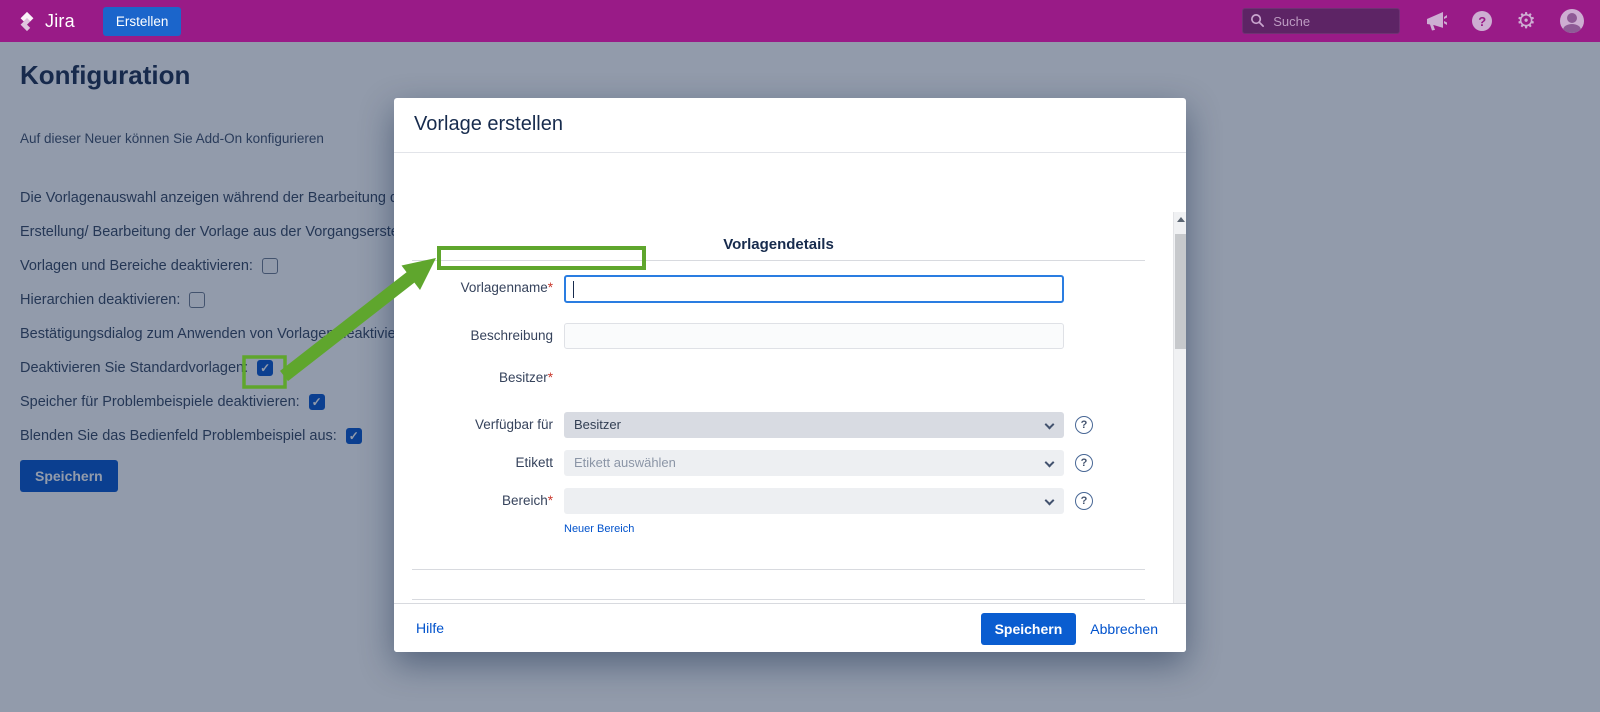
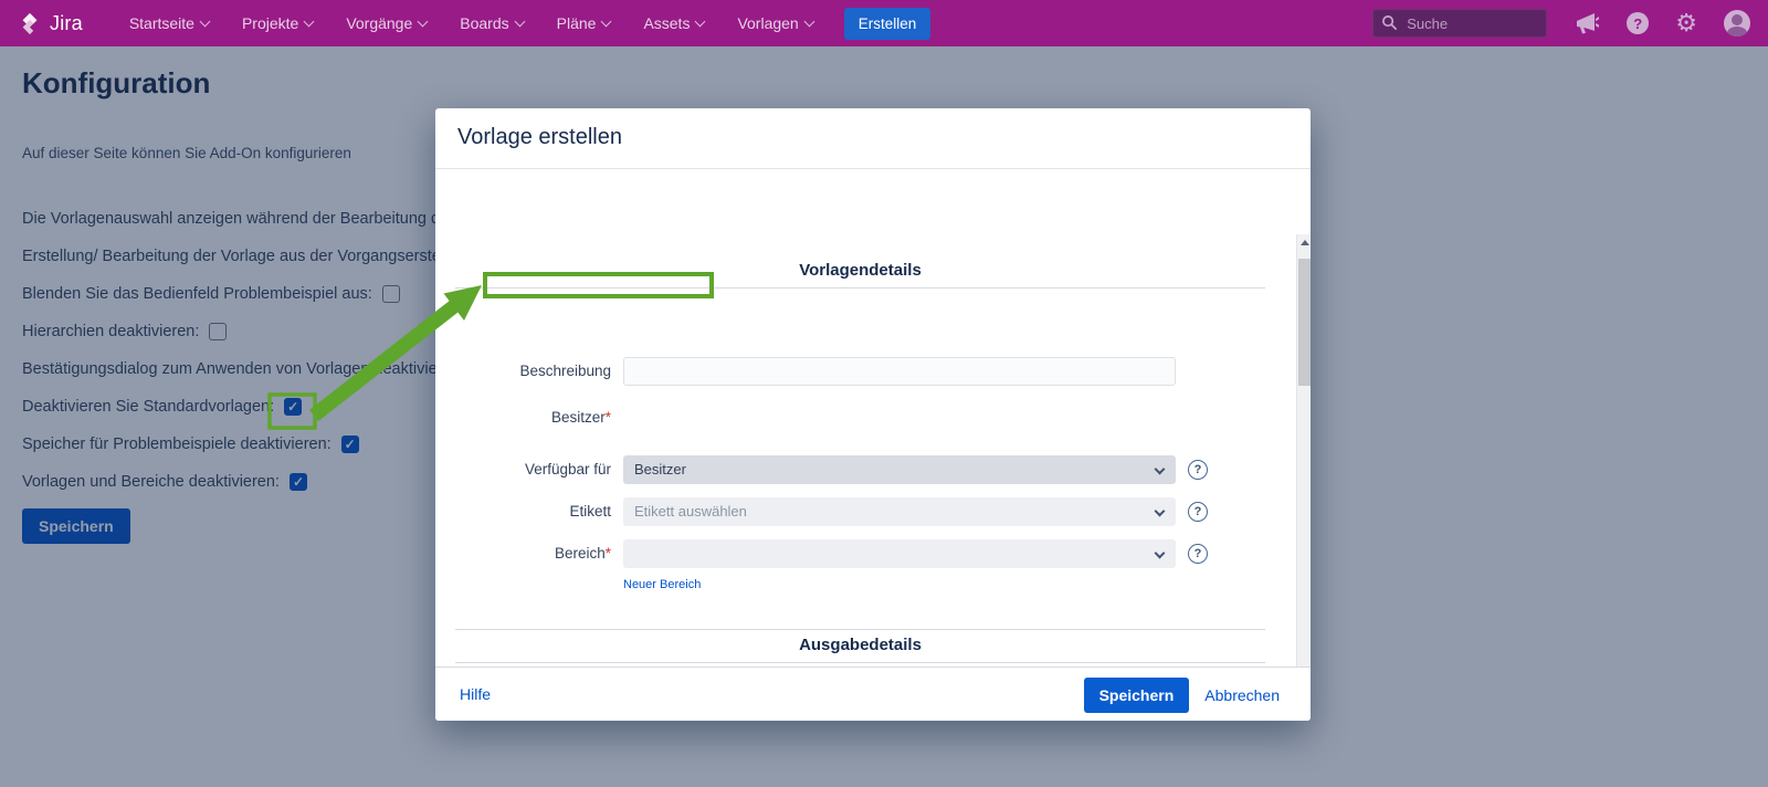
  Jira
+ Startseite
+ Projekte
+ Vorgänge
+ Boards
+ Pläne
+ Assets
+ Vorlagen
  Erstellen
  Suche
  ?
  ⚙
  Konfiguration
- Auf dieser Neuer können Sie Add-On konfigurieren
+ Auf dieser Seite können Sie Add-On konfigurieren
  Die Vorlagenauswahl anzeigen während der Bearbeitung
  Erstellung/ Bearbeitung der Vorlage aus der Vorgangserst
- Vorlagen und Bereiche deaktivieren:
+ Blenden Sie das Bedienfeld Problembeispiel aus:
  Hierarchien deaktivieren:
  Bestätigungsdialog zum Anwenden von Vorlageeaktivie
  Deaktivieren Sie Standardvorlagen:
  ✓
  Speicher für Problembeispiele deaktivieren:
  ✓
- Blenden Sie das Bedienfeld Problembeispiel aus:
+ Vorlagen und Bereiche deaktivieren:
  ✓
  Speichern
  Vorlage erstellen
  Vorlagendetails
- Vorlagenname*
  Beschreibung
  Besitzer*
  Verfügbar für
  Besitzer
  ?
  Etikett
  Etikett auswählen
  ?
  Bereich*
  ?
  Neuer Bereich
+ Ausgabedetails
  Hilfe
  Speichern
  Abbrechen
